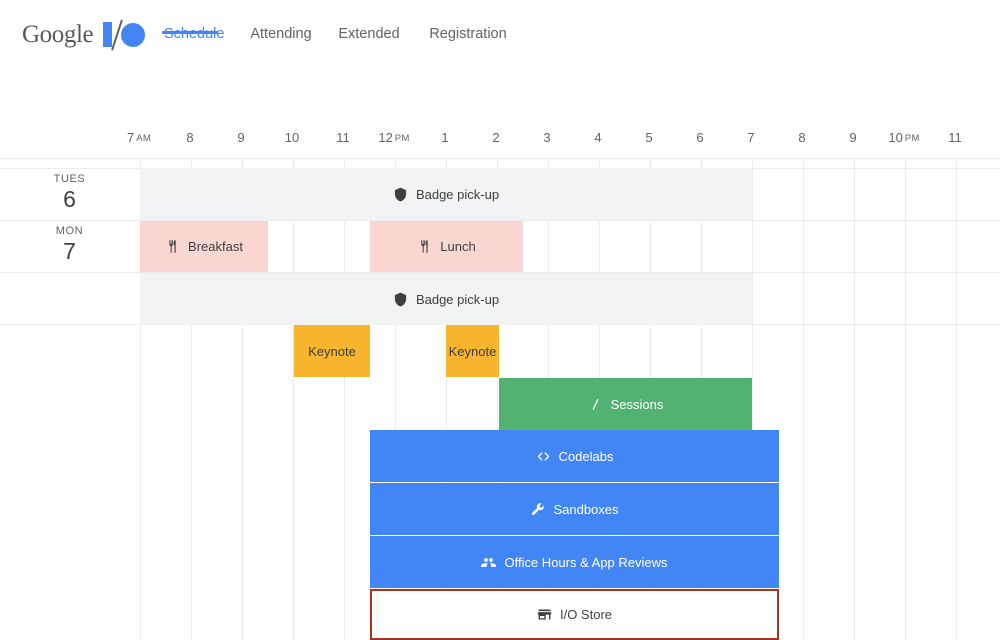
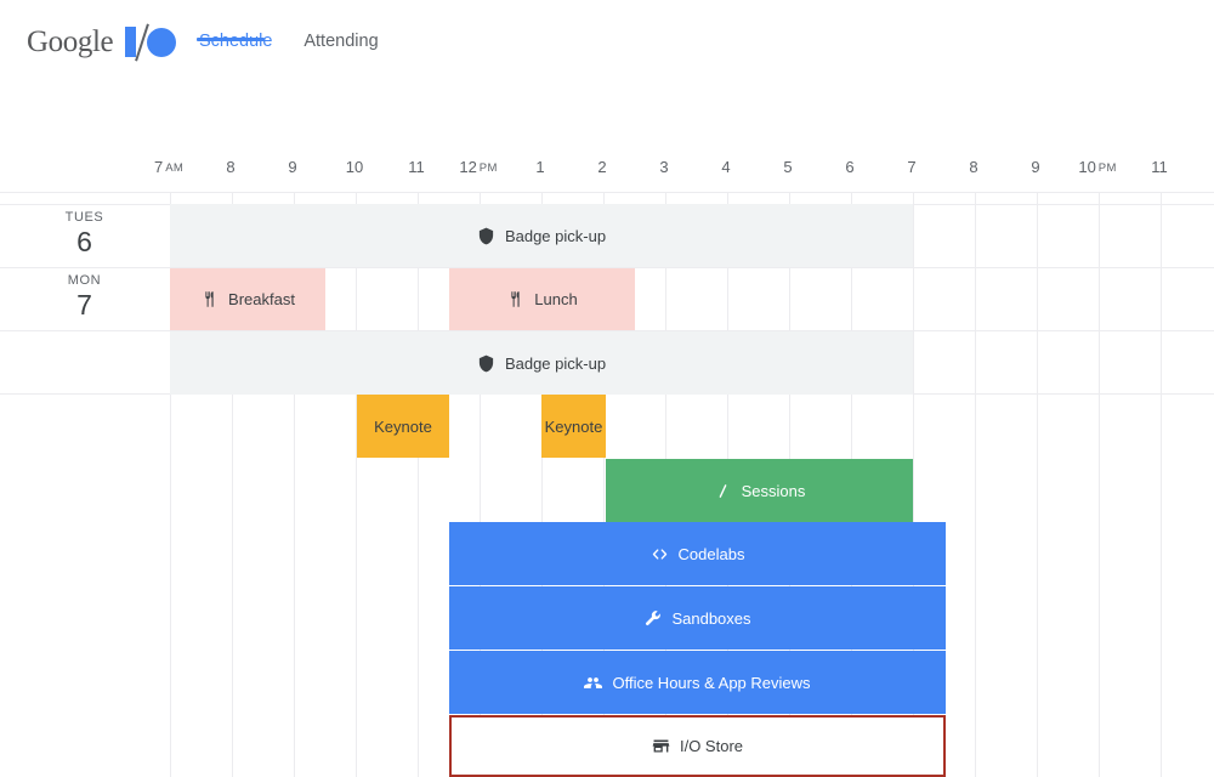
  Google
  Schedule
  Attending
- Extended
- Registration
  7 AM
  8
  9
  10
  11
  12 PM
  1
  2
  3
  4
  5
  6
  7
  8
  9
  10 PM
  11
  TUES
  6
  MON
  7
  Badge pick-up
  Breakfast
  Lunch
  Badge pick-up
  Keynote
  Keynote
  Sessions
  Codelabs
  Sandboxes
  Office Hours & App Reviews
  I/O Store
